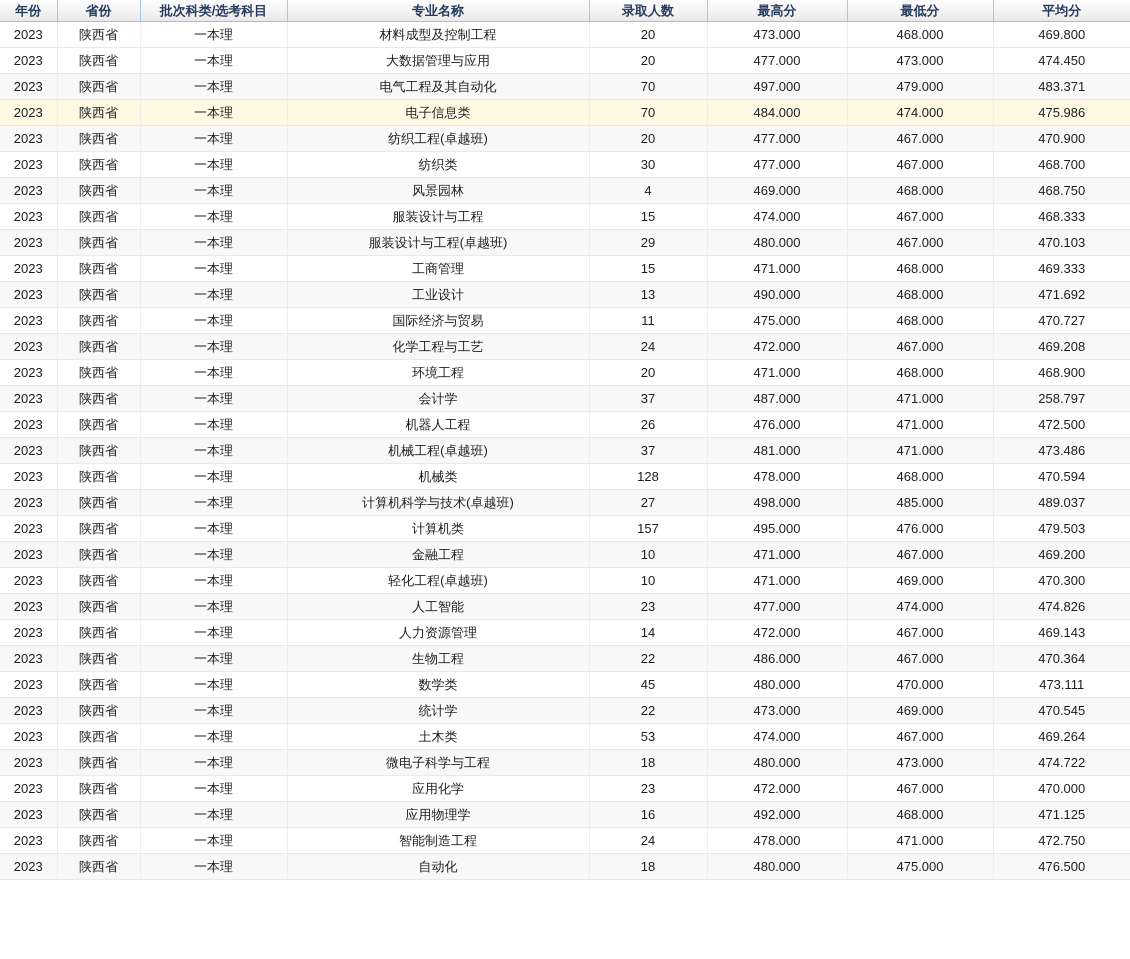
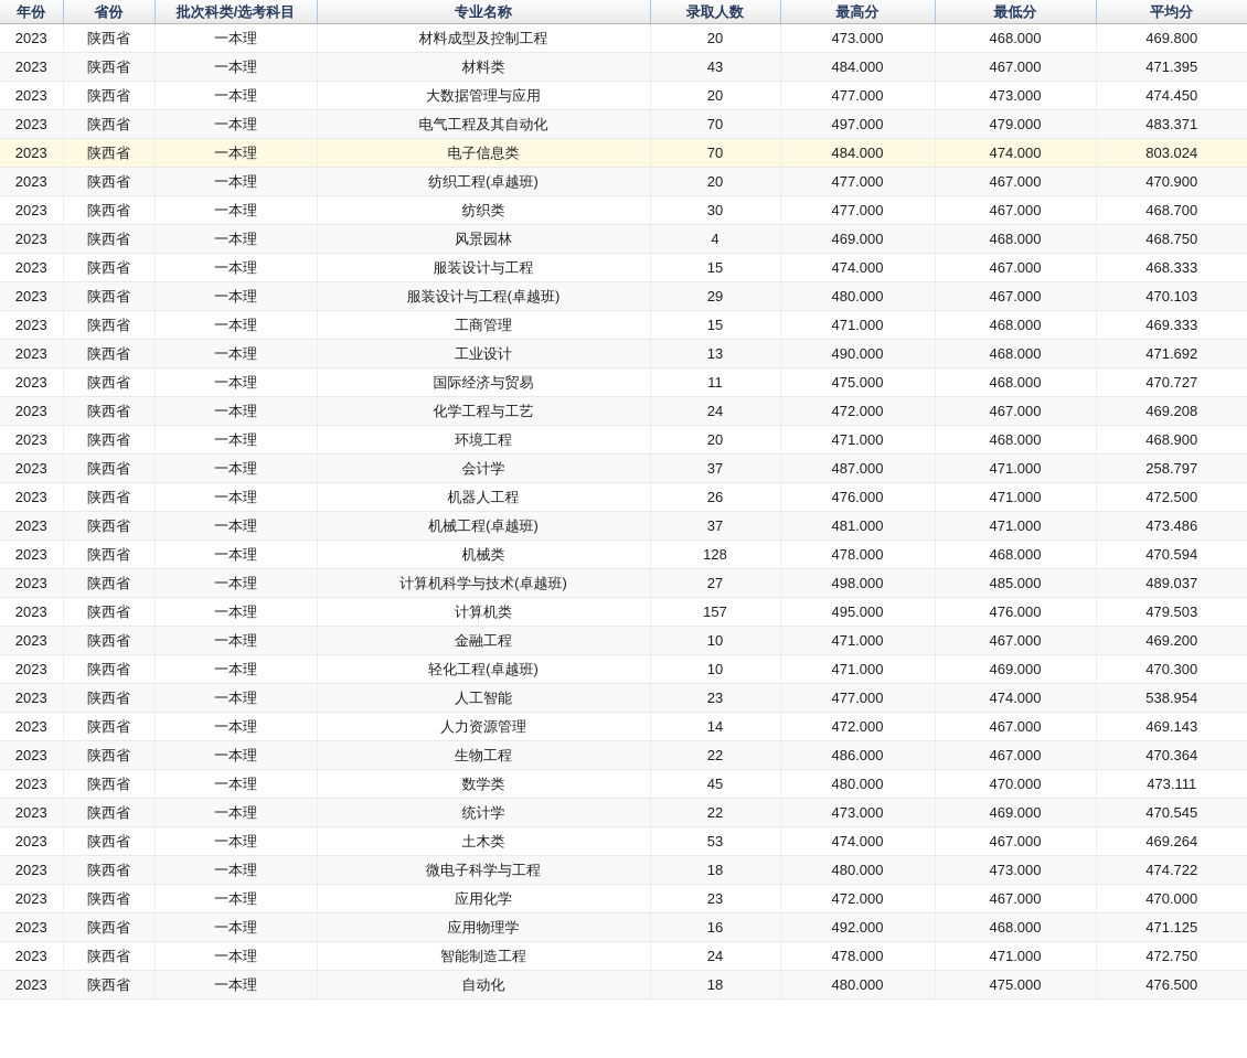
  年份	省份	批次科类/选考科目	专业名称	录取人数	最高分	最低分	平均分
  2023	陕西省	一本理	材料成型及控制工程	20	473.000	468.000	469.800
+ 2023	陕西省	一本理	材料类	43	484.000	467.000	471.395
  2023	陕西省	一本理	大数据管理与应用	20	477.000	473.000	474.450
  2023	陕西省	一本理	电气工程及其自动化	70	497.000	479.000	483.371
- 2023	陕西省	一本理	电子信息类	70	484.000	474.000	475.986
+ 2023	陕西省	一本理	电子信息类	70	484.000	474.000	803.024
  2023	陕西省	一本理	纺织工程(卓越班)	20	477.000	467.000	470.900
  2023	陕西省	一本理	纺织类	30	477.000	467.000	468.700
  2023	陕西省	一本理	风景园林	4	469.000	468.000	468.750
  2023	陕西省	一本理	服装设计与工程	15	474.000	467.000	468.333
  2023	陕西省	一本理	服装设计与工程(卓越班)	29	480.000	467.000	470.103
  2023	陕西省	一本理	工商管理	15	471.000	468.000	469.333
  2023	陕西省	一本理	工业设计	13	490.000	468.000	471.692
  2023	陕西省	一本理	国际经济与贸易	11	475.000	468.000	470.727
  2023	陕西省	一本理	化学工程与工艺	24	472.000	467.000	469.208
  2023	陕西省	一本理	环境工程	20	471.000	468.000	468.900
  2023	陕西省	一本理	会计学	37	487.000	471.000	258.797
  2023	陕西省	一本理	机器人工程	26	476.000	471.000	472.500
  2023	陕西省	一本理	机械工程(卓越班)	37	481.000	471.000	473.486
  2023	陕西省	一本理	机械类	128	478.000	468.000	470.594
  2023	陕西省	一本理	计算机科学与技术(卓越班)	27	498.000	485.000	489.037
  2023	陕西省	一本理	计算机类	157	495.000	476.000	479.503
  2023	陕西省	一本理	金融工程	10	471.000	467.000	469.200
  2023	陕西省	一本理	轻化工程(卓越班)	10	471.000	469.000	470.300
- 2023	陕西省	一本理	人工智能	23	477.000	474.000	474.826
+ 2023	陕西省	一本理	人工智能	23	477.000	474.000	538.954
  2023	陕西省	一本理	人力资源管理	14	472.000	467.000	469.143
  2023	陕西省	一本理	生物工程	22	486.000	467.000	470.364
  2023	陕西省	一本理	数学类	45	480.000	470.000	473.111
  2023	陕西省	一本理	统计学	22	473.000	469.000	470.545
  2023	陕西省	一本理	土木类	53	474.000	467.000	469.264
  2023	陕西省	一本理	微电子科学与工程	18	480.000	473.000	474.722
  2023	陕西省	一本理	应用化学	23	472.000	467.000	470.000
  2023	陕西省	一本理	应用物理学	16	492.000	468.000	471.125
  2023	陕西省	一本理	智能制造工程	24	478.000	471.000	472.750
  2023	陕西省	一本理	自动化	18	480.000	475.000	476.500
